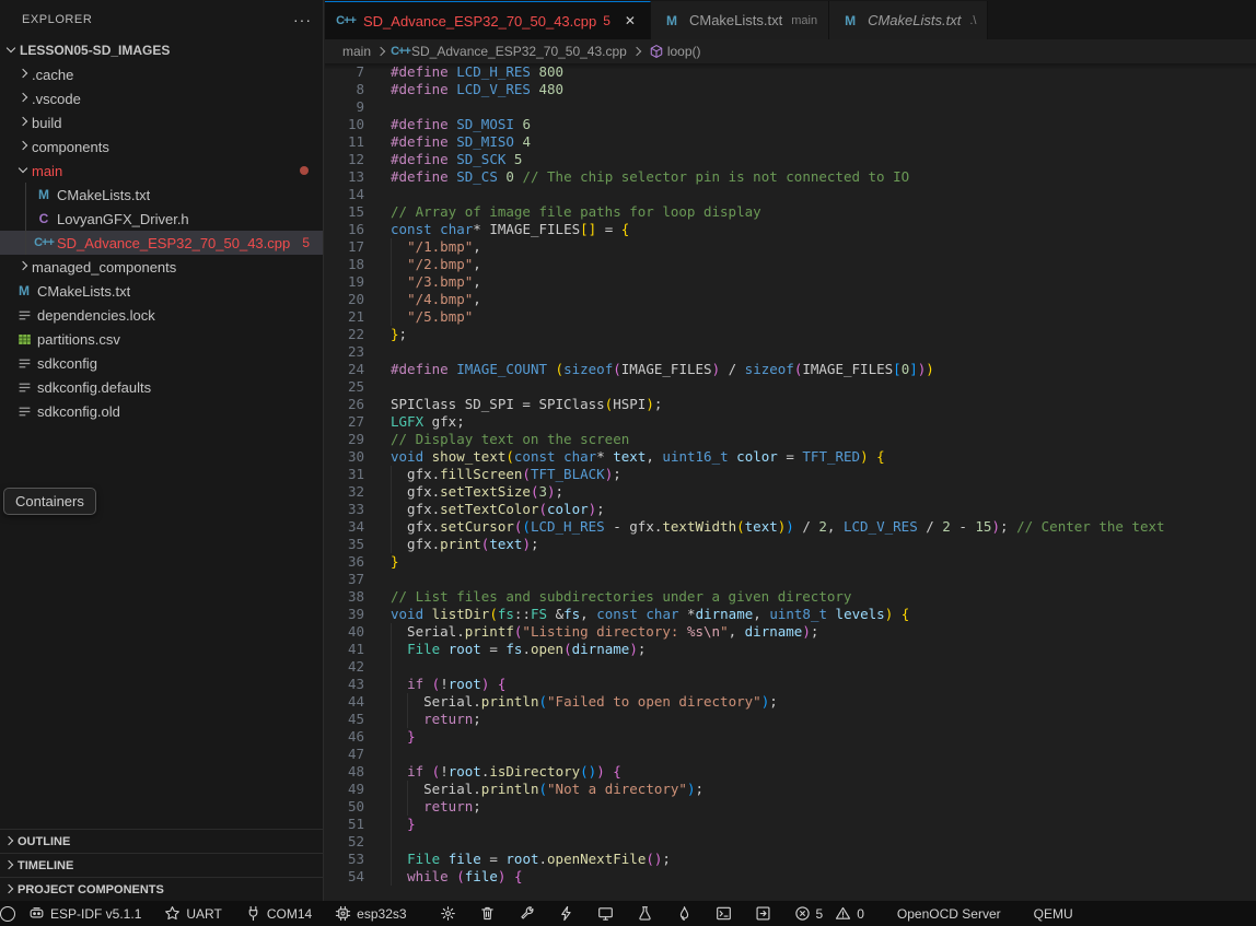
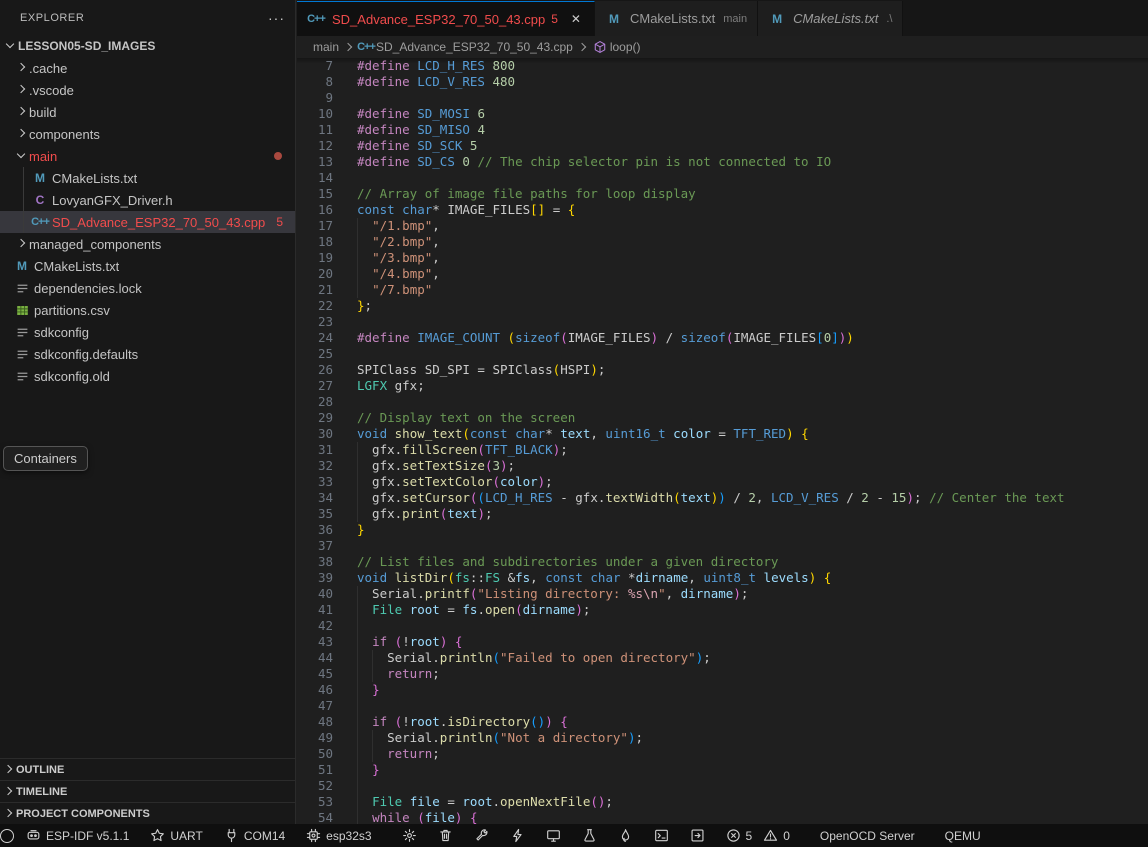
  EXPLORER
  ···
  LESSON05-SD_IMAGES
  .cache
  .vscode
  build
  components
  main
  M
  CMakeLists.txt
  C
  LovyanGFX_Driver.h
  C++
  SD_Advance_ESP32_70_50_43.cpp
  5
  managed_components
  M
  CMakeLists.txt
  dependencies.lock
  partitions.csv
  sdkconfig
  sdkconfig.defaults
  sdkconfig.old
  Containers
  OUTLINE
  TIMELINE
  PROJECT COMPONENTS
  C++
  SD_Advance_ESP32_70_50_43.cpp
  5
  ✕
  M
  CMakeLists.txt
  main
  M
  CMakeLists.txt
  .\
  main
  C++
  SD_Advance_ESP32_70_50_43.cpp
  loop()
  7
  #define LCD_H_RES 800
  8
  #define LCD_V_RES 480
  9
  10
  #define SD_MOSI 6
  11
  #define SD_MISO 4
  12
  #define SD_SCK 5
  13
  #define SD_CS 0 // The chip selector pin is not connected to IO
  14
  15
  // Array of image file paths for loop display
  16
  const char* IMAGE_FILES[] = {
  17
  "/1.bmp",
  18
  "/2.bmp",
  19
  "/3.bmp",
  20
  "/4.bmp",
  21
- "/5.bmp"
+ "/7.bmp"
  22
  };
  23
  24
  #define IMAGE_COUNT (sizeof(IMAGE_FILES) / sizeof(IMAGE_FILES[0]))
  25
  26
  SPIClass SD_SPI = SPIClass(HSPI);
  27
  LGFX gfx;
+ 28
  29
  // Display text on the screen
  30
  void show_text(const char* text, uint16_t color = TFT_RED) {
  31
  gfx.fillScreen(TFT_BLACK);
  32
  gfx.setTextSize(3);
  33
  gfx.setTextColor(color);
  34
  gfx.setCursor((LCD_H_RES - gfx.textWidth(text)) / 2, LCD_V_RES / 2 - 15); // Center the text
  35
  gfx.print(text);
  36
  }
  37
  38
  // List files and subdirectories under a given directory
  39
  void listDir(fs::FS &fs, const char *dirname, uint8_t levels) {
  40
  Serial.printf("Listing directory: %s\n", dirname);
  41
  File root = fs.open(dirname);
  42
  43
  if (!root) {
  44
  Serial.println("Failed to open directory");
  45
  return;
  46
  }
  47
  48
  if (!root.isDirectory()) {
  49
  Serial.println("Not a directory");
  50
  return;
  51
  }
  52
  53
  File file = root.openNextFile();
  54
  while (file) {
  ESP-IDF v5.1.1
  UART
  COM14
  esp32s3
  5
  0
  OpenOCD Server
  QEMU
